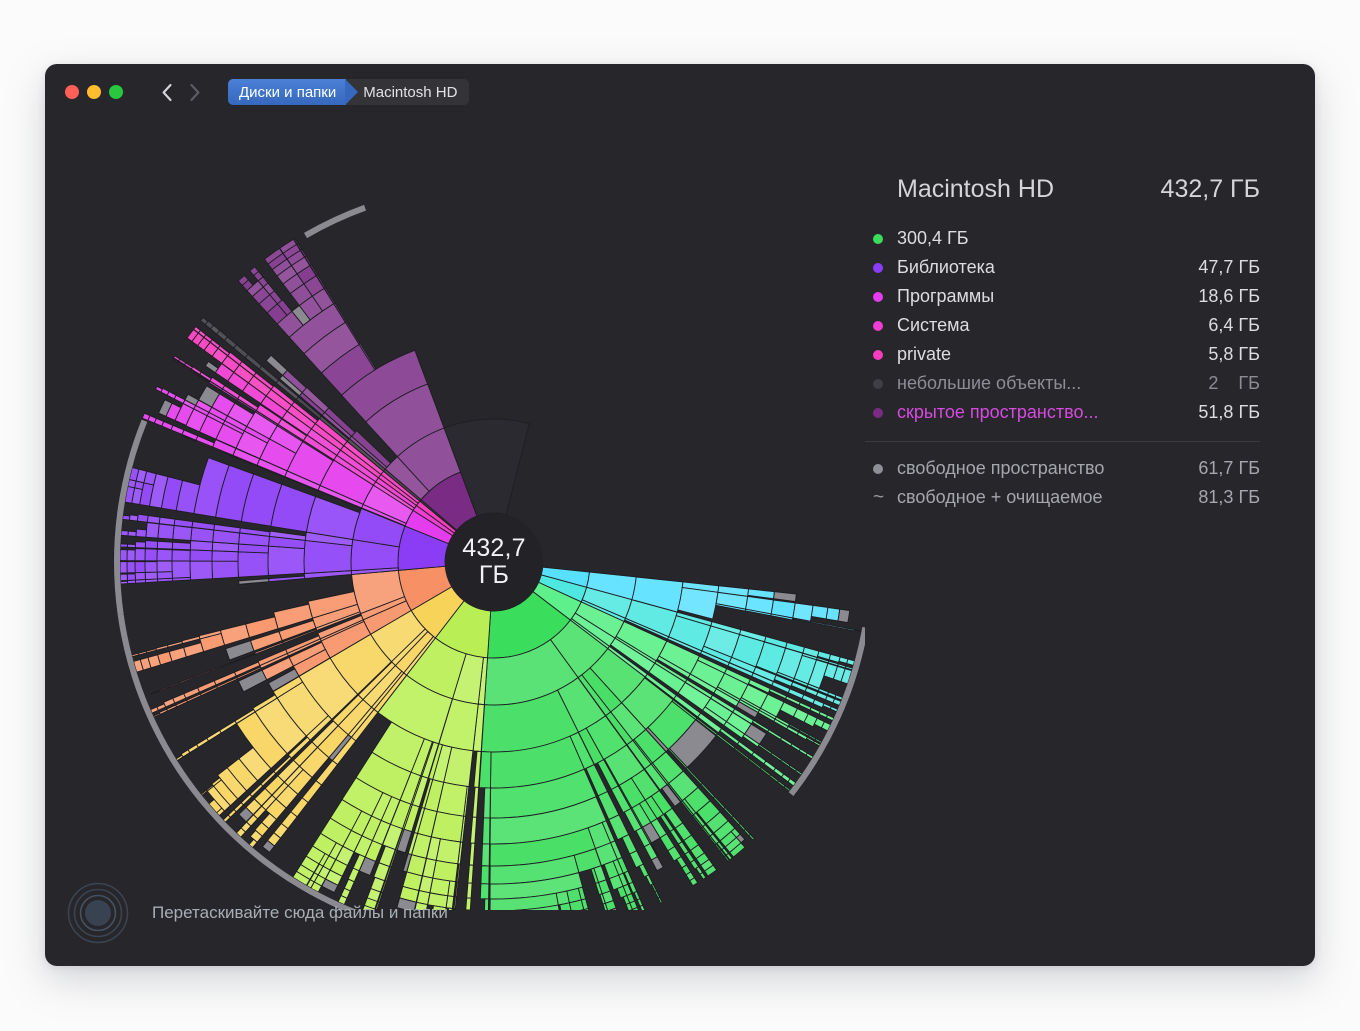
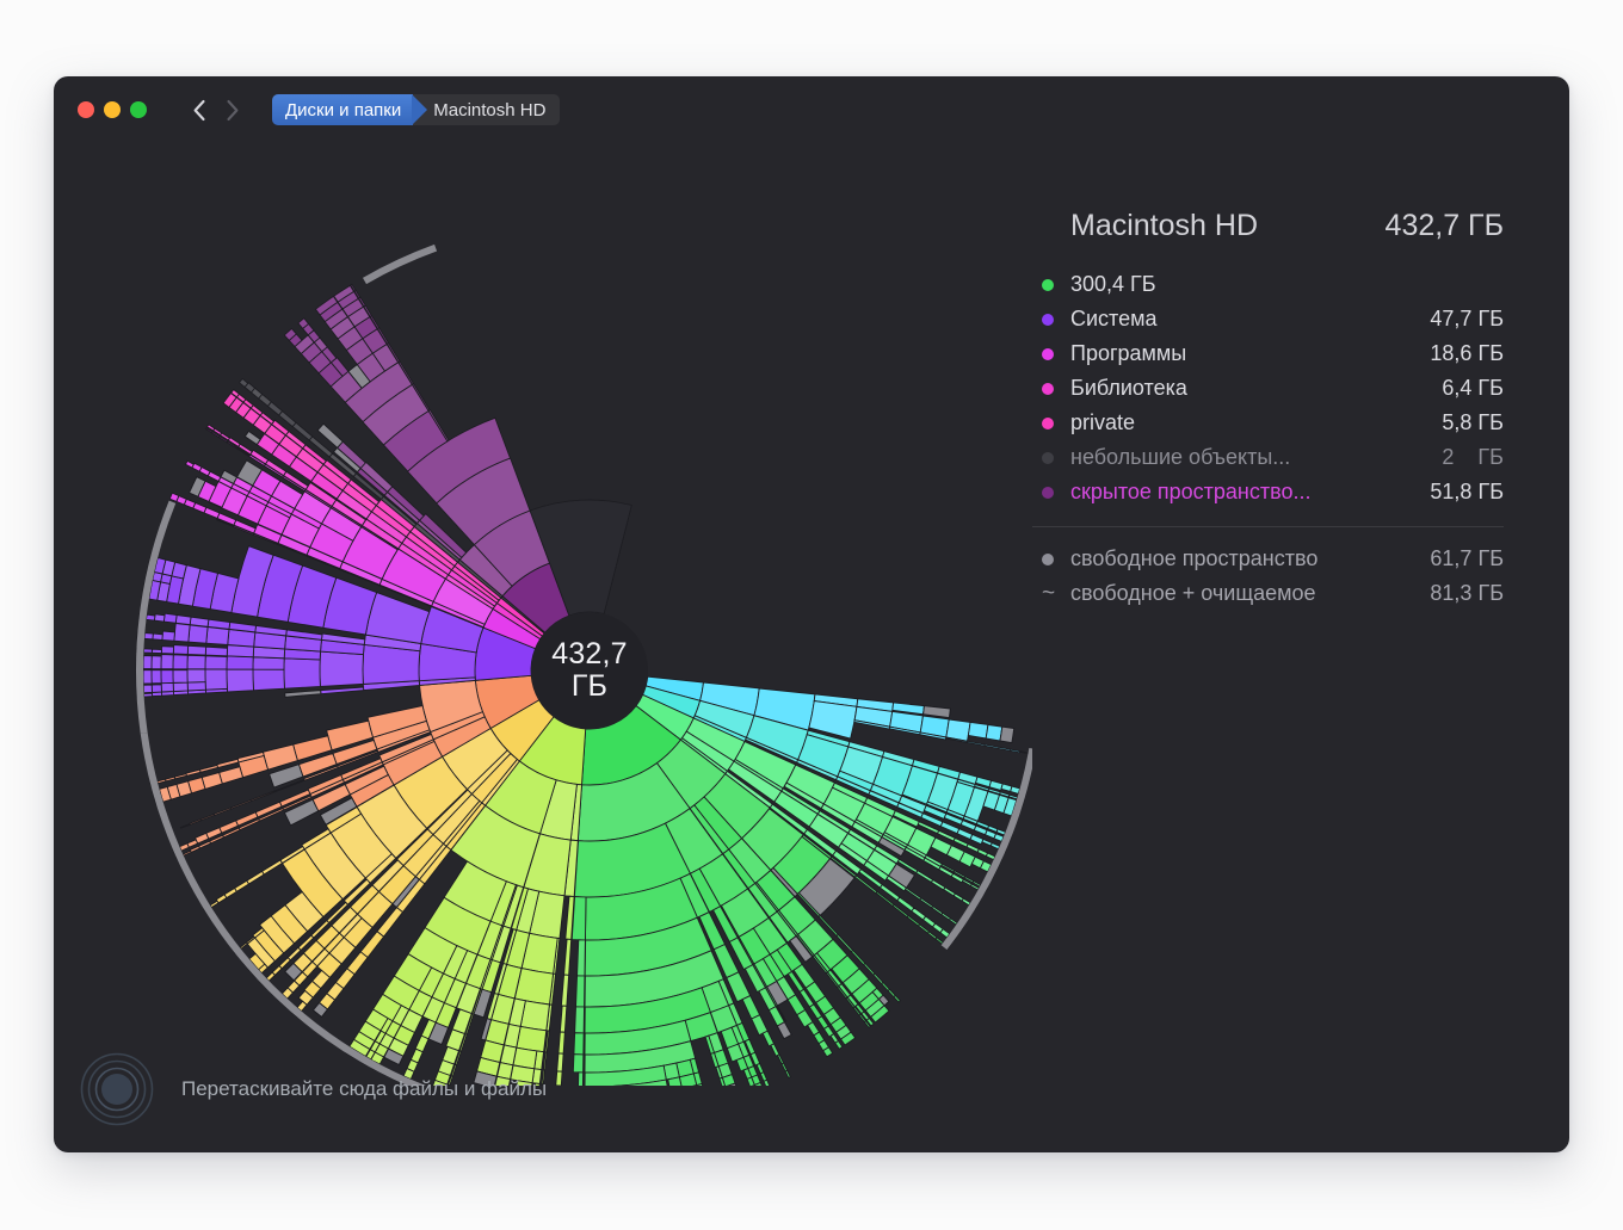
  Диски и папки
  Macintosh HD
  432,7
  ГБ
  Macintosh HD
  432,7 ГБ
  300,4 ГБ
- Библиотека
+ Система
  47,7 ГБ
  Программы
  18,6 ГБ
- Система
+ Библиотека
  6,4 ГБ
  private
  5,8 ГБ
  небольшие объекты...
  2 ГБ
  скрытое пространство...
  51,8 ГБ
  свободное пространство
  61,7 ГБ
  ~
  свободное + очищаемое
  81,3 ГБ
- Перетаскивайте сюда файлы и папки
+ Перетаскивайте сюда файлы и файлы
